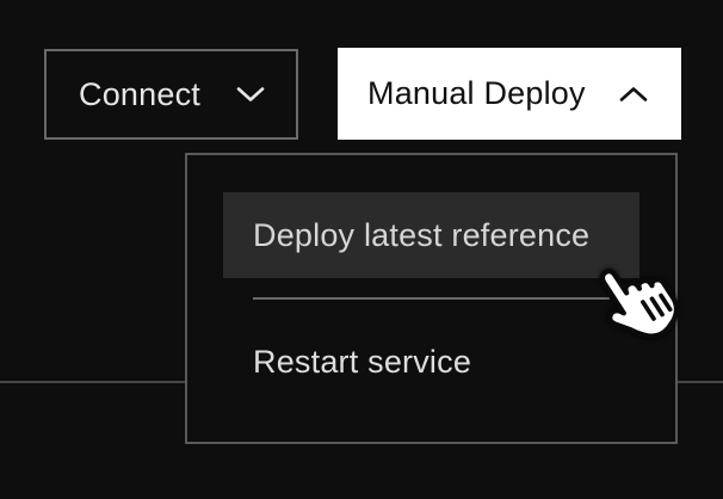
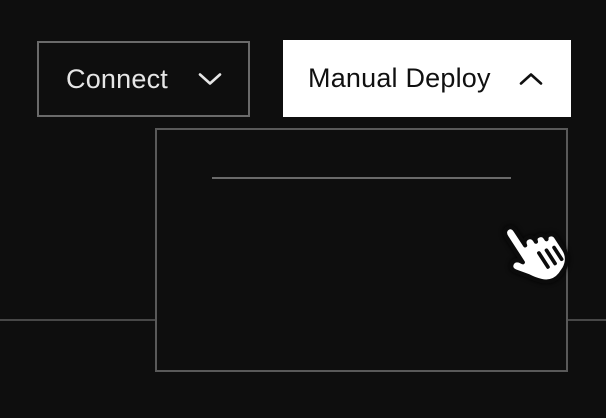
  Connect
  Manual Deploy
- Deploy latest reference
- Restart service
